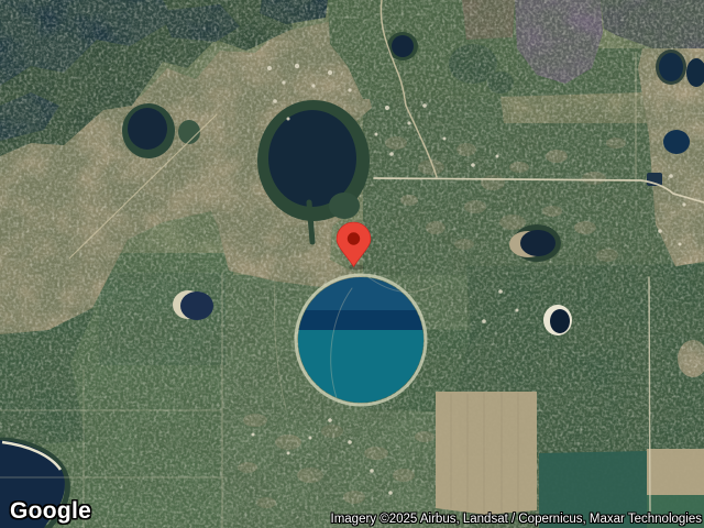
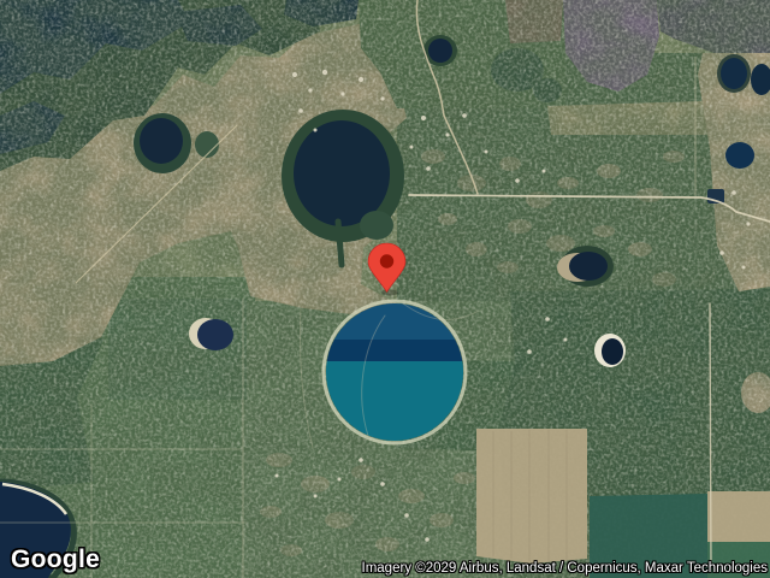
  Google
- Imagery ©2025 Airbus, Landsat / Copernicus, Maxar Technologies
+ Imagery ©2029 Airbus, Landsat / Copernicus, Maxar Technologies
